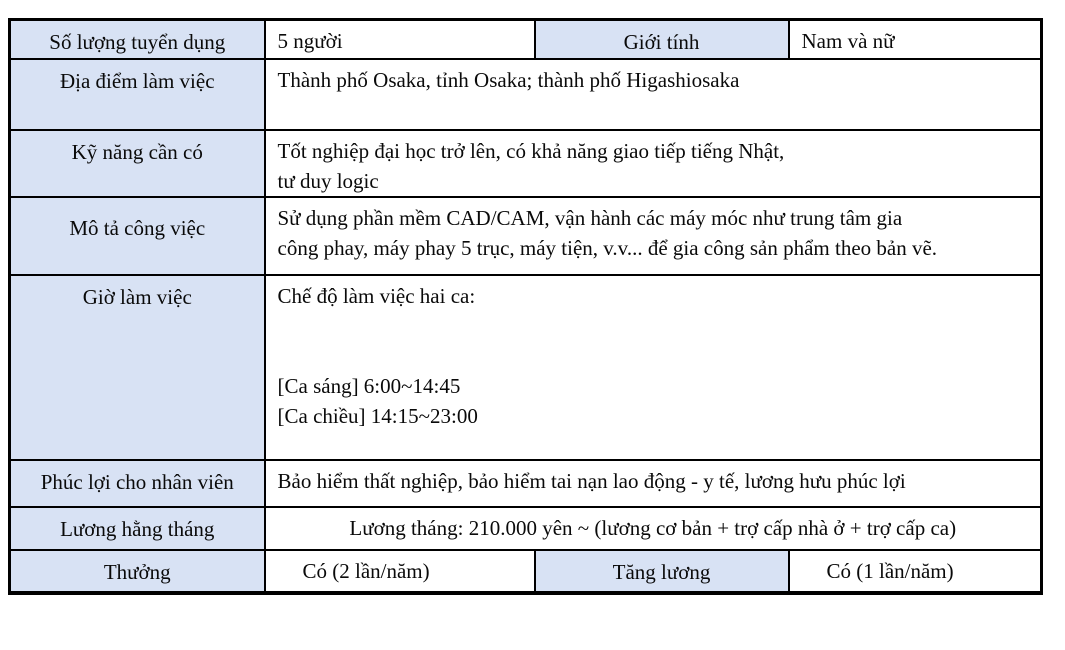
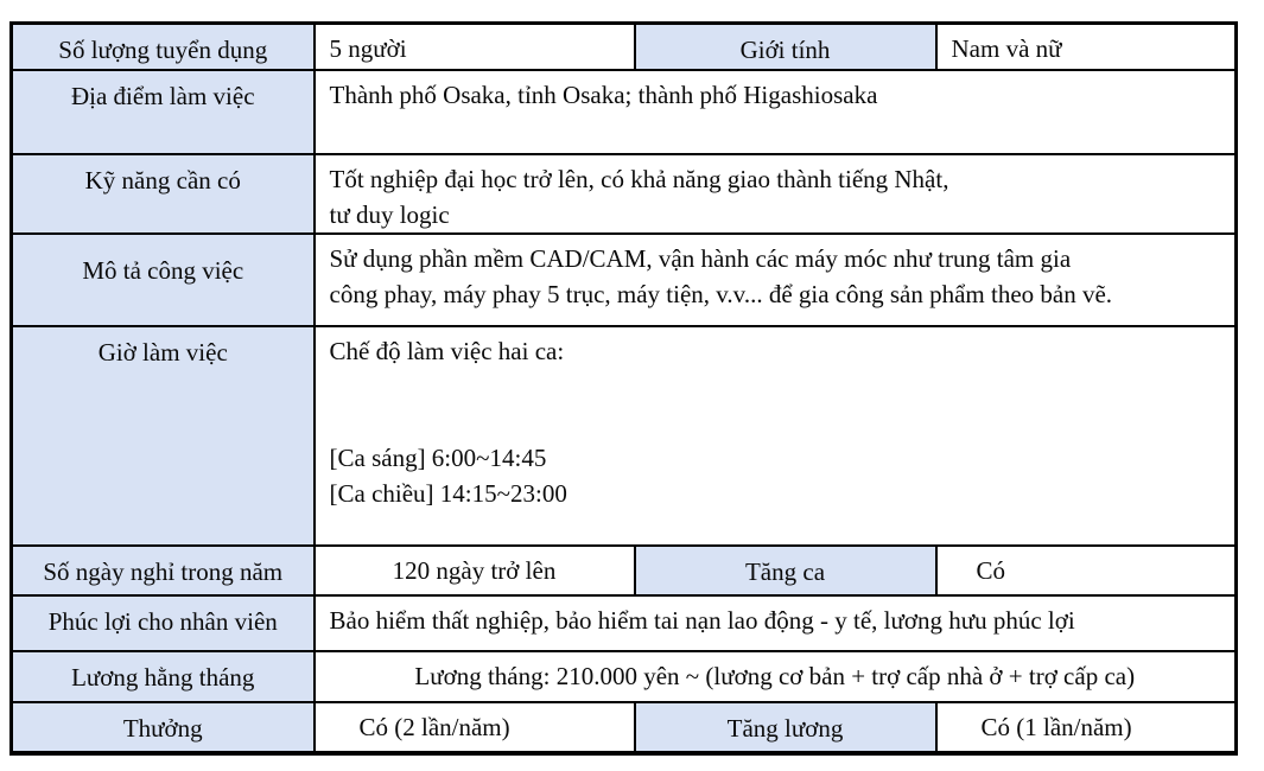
  Số lượng tuyển dụng	5 người	Giới tính	Nam và nữ
  Địa điểm làm việc	Thành phố Osaka, tỉnh Osaka; thành phố Higashiosaka
- Kỹ năng cần có	Tốt nghiệp đại học trở lên, có khả năng giao tiếp tiếng Nhật, tư duy logic
+ Kỹ năng cần có	Tốt nghiệp đại học trở lên, có khả năng giao thành tiếng Nhật, tư duy logic
  Mô tả công việc	Sử dụng phần mềm CAD/CAM, vận hành các máy móc như trung tâm gia công phay, máy phay 5 trục, máy tiện, v.v... để gia công sản phẩm theo bản vẽ.
  Giờ làm việc	Chế độ làm việc hai ca: [Ca sáng] 6:00~14:45 [Ca chiều] 14:15~23:00
+ Số ngày nghỉ trong năm	120 ngày trở lên	Tăng ca	Có
  Phúc lợi cho nhân viên	Bảo hiểm thất nghiệp, bảo hiểm tai nạn lao động - y tế, lương hưu phúc lợi
  Lương hằng tháng	Lương tháng: 210.000 yên ~ (lương cơ bản + trợ cấp nhà ở + trợ cấp ca)
  Thưởng	Có (2 lần/năm)	Tăng lương	Có (1 lần/năm)
